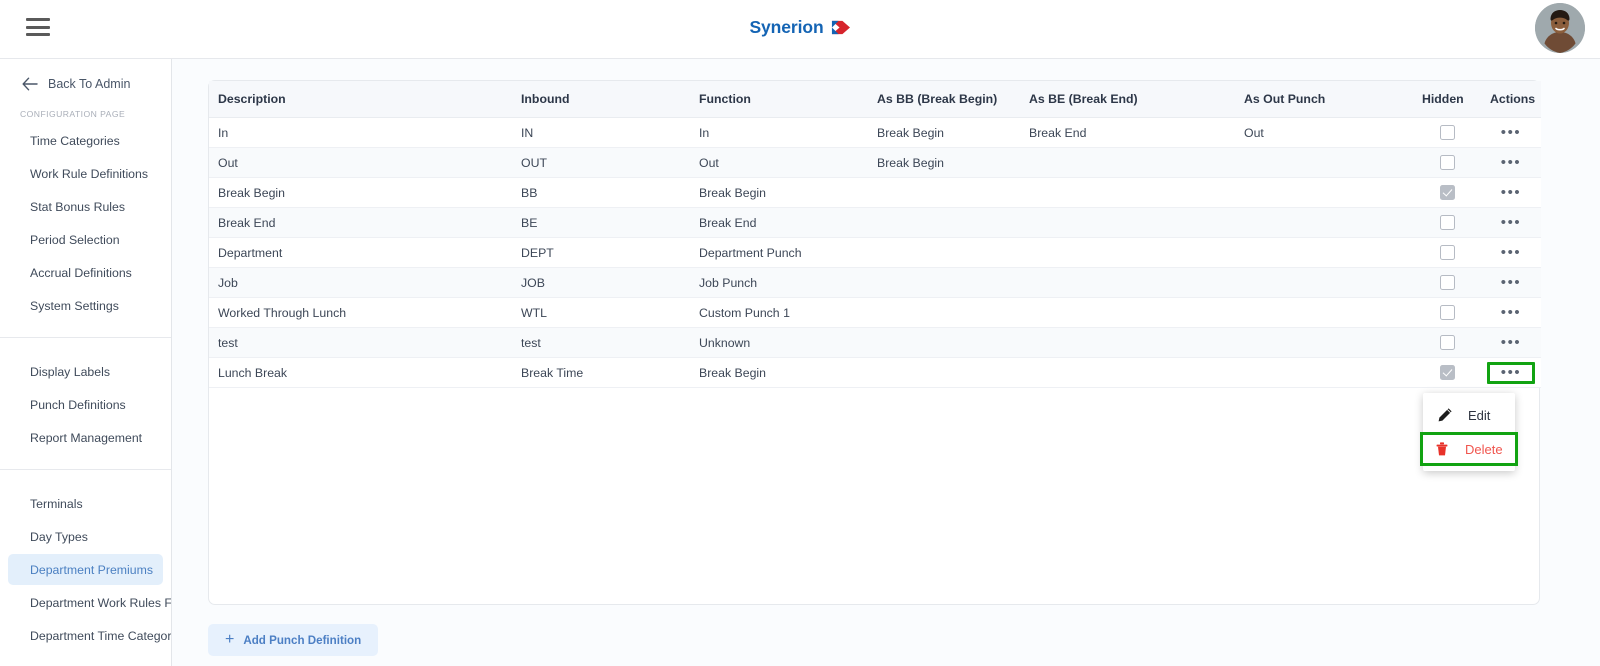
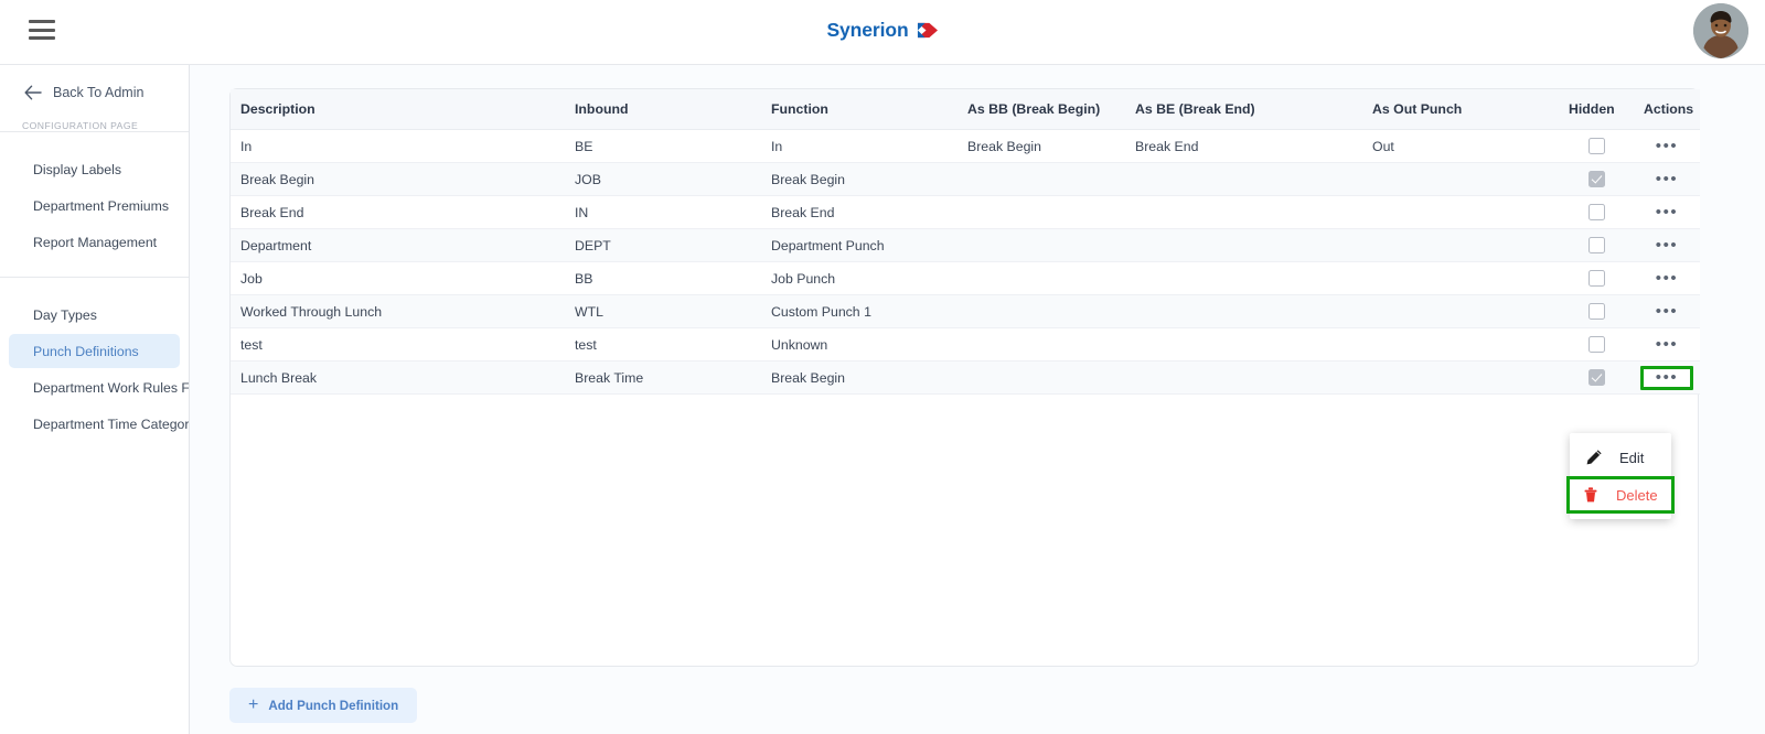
  Synerion
  Back To Admin
  CONFIGURATION PAGE
- Time Categories
- Work Rule Definitions
- Stat Bonus Rules
- Period Selection
- Accrual Definitions
- System Settings
  Display Labels
- Punch Definitions
+ Department Premiums
  Report Management
- Terminals
  Day Types
- Department Premiums
+ Punch Definitions
  Department Work Rules F
  Department Time Categor
  Description	Inbound	Function	As BB (Break Begin)	As BE (Break End)	As Out Punch	Hidden	Actions
- In	IN	In	Break Begin	Break End	Out		•••
+ In	BE	In	Break Begin	Break End	Out		•••
- Out	OUT	Out	Break Begin				•••
- Break Begin	BB	Break Begin					•••
+ Break Begin	JOB	Break Begin					•••
- Break End	BE	Break End					•••
+ Break End	IN	Break End					•••
  Department	DEPT	Department Punch					•••
- Job	JOB	Job Punch					•••
+ Job	BB	Job Punch					•••
  Worked Through Lunch	WTL	Custom Punch 1					•••
  test	test	Unknown					•••
  Lunch Break	Break Time	Break Begin					•••
  +
  Add Punch Definition
  Edit
  Delete
